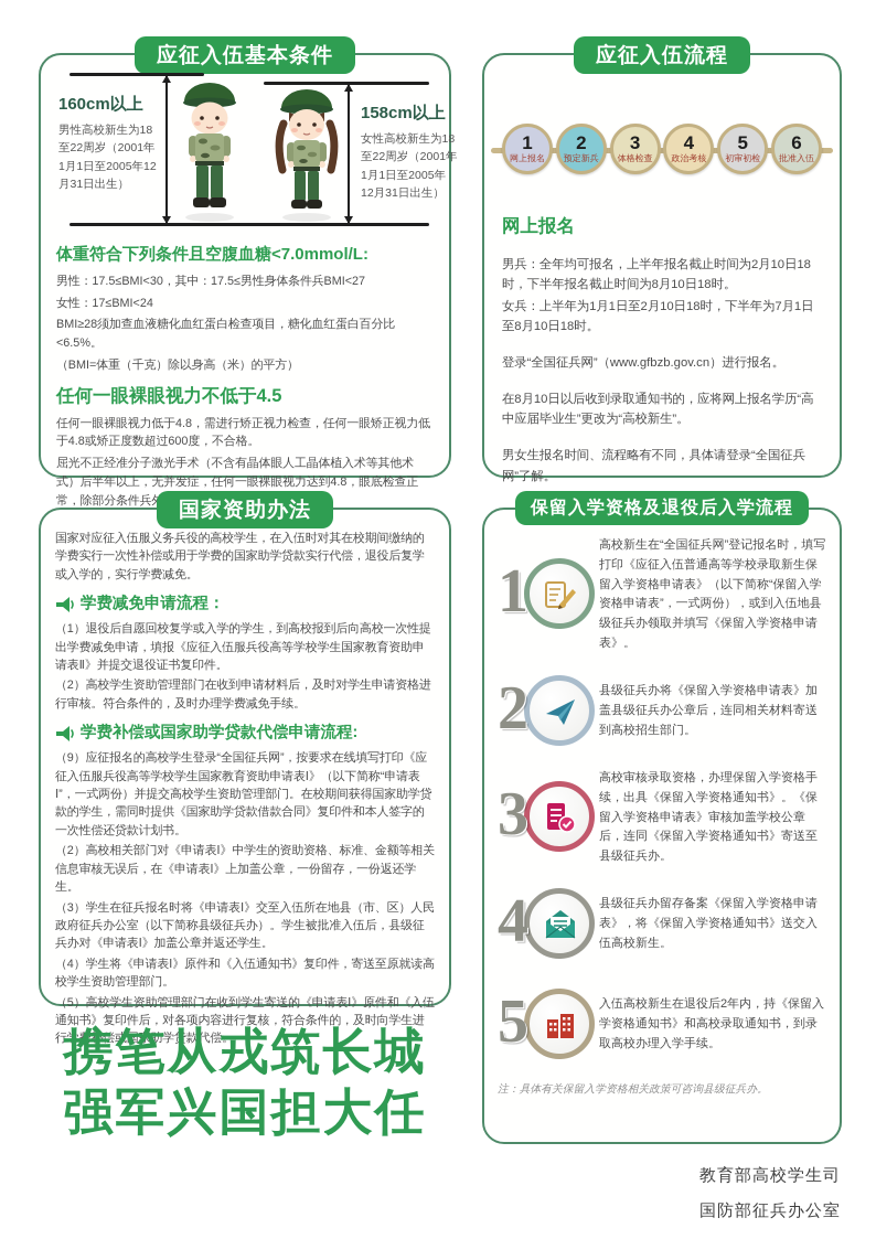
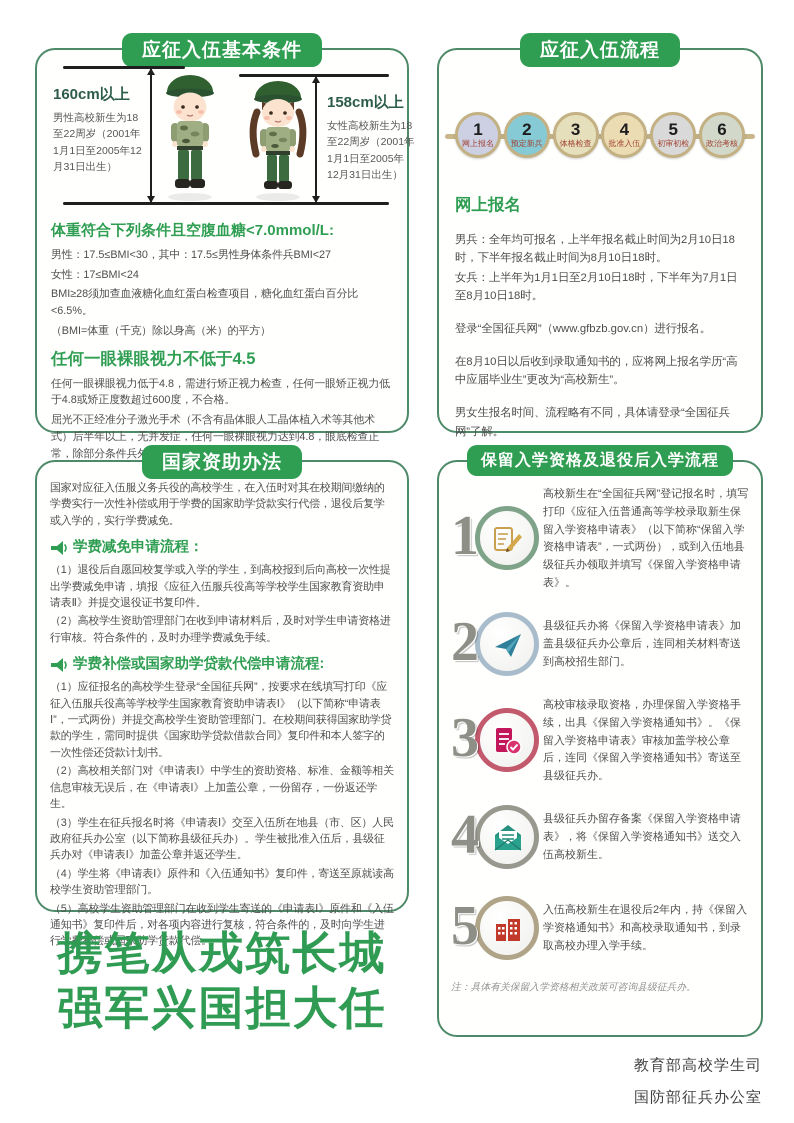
  应征入伍基本条件
  160cm以上
  男性高校新生为18至22周岁（2001年1月1日至2005年12月31日出生）
  158cm以上
  女性高校新生为18至22周岁（2001年1月1日至2005年12月31日出生）
  体重符合下列条件且空腹血糖<7.0mmol/L:
  男性：17.5≤BMI<30，其中：17.5≤男性身体条件兵BMI<27
  女性：17≤BMI<24
  BMI≥28须加查血液糖化血红蛋白检查项目，糖化血红蛋白百分比<6.5%。
  （BMI=体重（千克）除以身高（米）的平方）
  任何一眼裸眼视力不低于4.5
  任何一眼裸眼视力低于4.8，需进行矫正视力检查，任何一眼矫正视力低于4.8或矫正度数超过600度，不合格。
  屈光不正经准分子激光手术（不含有晶体眼人工晶体植入术等其他术式）后半年以上，无并发症，任何一眼裸眼视力达到4.8，眼底检查正常，除部分条件兵
  应征入伍流程
  1
  网上报名
  2
  预定新兵
  3
  体格检查
  4
- 政治考核
+ 批准入伍
  5
  初审初检
  6
- 批准入伍
+ 政治考核
  网上报名
  男兵：全年均可报名，上半年报名截止时间为2月10日18时，下半年报名截止时间为8月10日18时。
  女兵：上半年为1月1日至2月10日18时，下半年为7月1日至8月10日18时。
  登录“全国征兵网”（www.gfbzb.gov.cn）进行报名。
  在8月10日以后收到录取通知书的，应将网上报名学历“高中应届毕业生”更改为“高校新生”。
  男女生报名时间、流程略有不同，具体请登录“全国征兵网”了解。
  国家资助办法
  国家对应征入伍服义务兵役的高校学生，在入伍时对其在校期间缴纳的学费实行一次性补偿或用于学费的国家助学贷款实行代偿，退役后复学或入学的，实行学费减免。
  学费减免申请流程：
  （1）退役后自愿回校复学或入学的学生，到高校报到后向高校一次性提出学费减免申请，填报《应征入伍服兵役高等学校学生国家教育资助申请表Ⅱ》并提交退役证书复印件。
  （2）高校学生资助管理部门在收到申请材料后，及时对学生申请资格进行审核。符合条件的，及时办理学费减免手续。
  学费补偿或国家助学贷款代偿申请流程:
- （9）应征报名的高校学生登录“全国征兵网”，按要求在线填写打印《应征入伍服兵役高等学校学生国家教育资助申请表Ⅰ》（以下简称“申请表Ⅰ”，一式两份）并提交高校学生资助管理部门。在校期间获得国家助学贷款的学生，需同时提供《国家助学贷款借款合同》复印件和本人签字的一次性偿还贷款计划书。
+ （1）应征报名的高校学生登录“全国征兵网”，按要求在线填写打印《应征入伍服兵役高等学校学生国家教育资助申请表Ⅰ》（以下简称“申请表Ⅰ”，一式两份）并提交高校学生资助管理部门。在校期间获得国家助学贷款的学生，需同时提供《国家助学贷款借款合同》复印件和本人签字的一次性偿还贷款计划书。
  （2）高校相关部门对《申请表Ⅰ》中学生的资助资格、标准、金额等相关信息审核无误后，在《申请表Ⅰ》上加盖公章，一份留存，一份返还学生。
  （3）学生在征兵报名时将《申请表Ⅰ》交至入伍所在地县（市、区）人民政府征兵办公室（以下简称县级征兵办）。学生被批准入伍后，县级征兵办对《申请表Ⅰ》加盖公章并返还学生。
  （4）学生将《申请表Ⅰ》原件和《入伍通知书》复印件，寄送至原就读高校学生资助管理部门。
  （5）高校学生资助管理部门在收到学生寄送的《申请表Ⅰ》原件和《入伍通知书》复印件后，对各项内容进行复核，符合条件的，及时向学生进行学费补偿或国家助学贷款代偿。
  携笔从戎筑长城
  强军兴国担大任
  保留入学资格及退役后入学流程
  1
  高校新生在“全国征兵网”登记报名时，填写打印《应征入伍普通高等学校录取新生保留入学资格申请表》（以下简称“保留入学资格申请表”，一式两份），或到入伍地县级征兵办领取并填写《保留入学资格申请表》。
  2
  县级征兵办将《保留入学资格申请表》加盖县级征兵办公章后，连同相关材料寄送到高校招生部门。
  3
  高校审核录取资格，办理保留入学资格手续，出具《保留入学资格通知书》。《保留入学资格申请表》审核加盖学校公章后，连同《保留入学资格通知书》寄送至县级征兵办。
  4
  县级征兵办留存备案《保留入学资格申请表》，将《保留入学资格通知书》送交入伍高校新生。
  5
  入伍高校新生在退役后2年内，持《保留入学资格通知书》和高校录取通知书，到录取高校办理入学手续。
  注：具体有关保留入学资格相关政策可咨询县级征兵办。
  教育部高校学生司
  国防部征兵办公室
